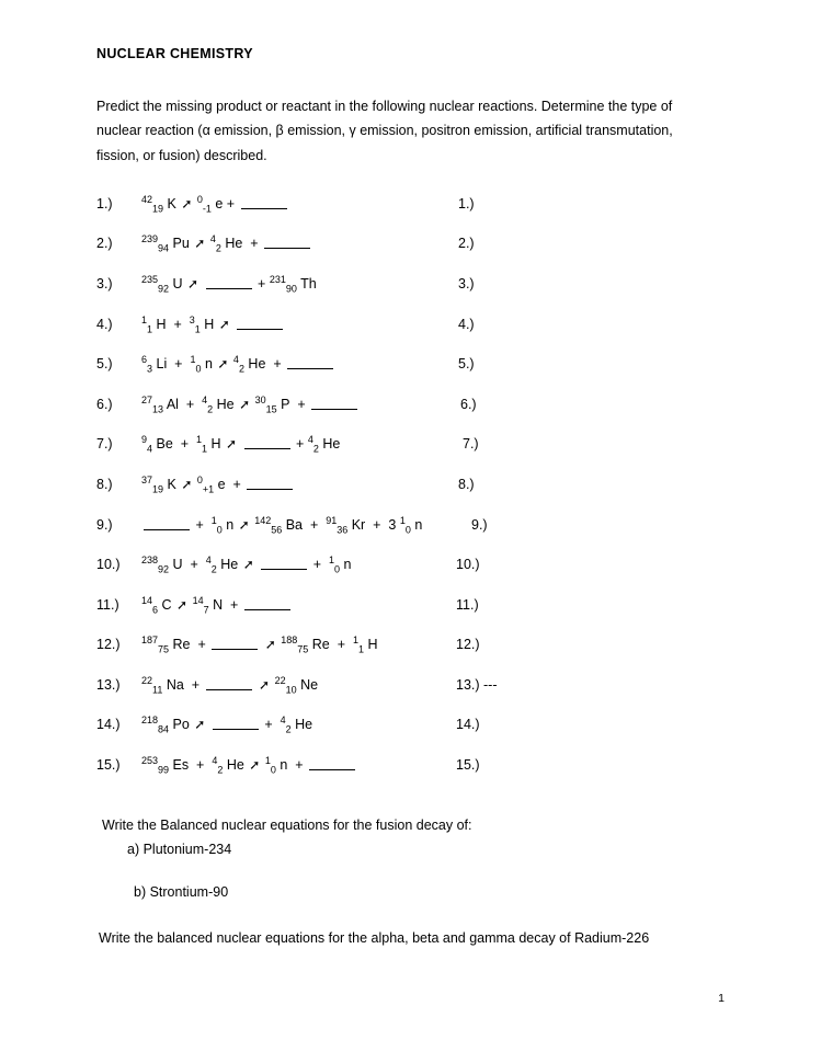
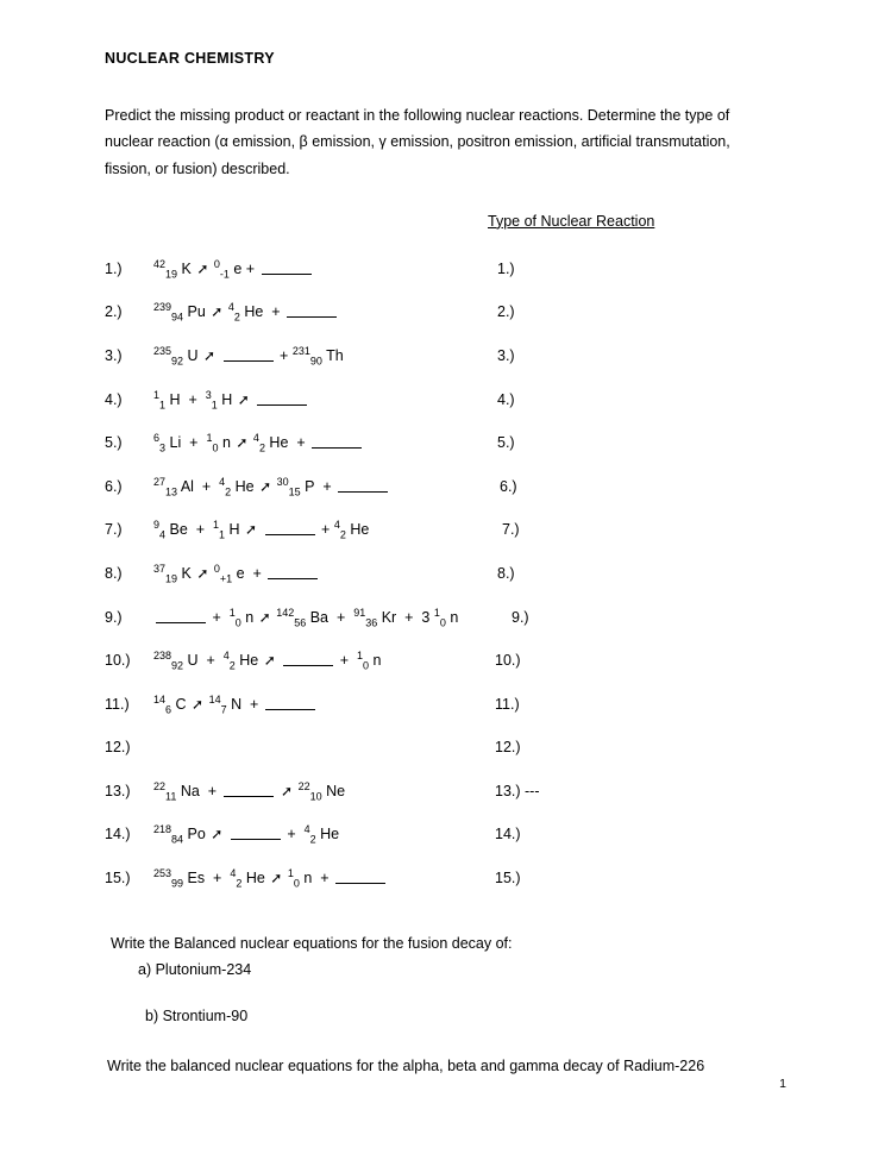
  NUCLEAR CHEMISTRY
  Predict the missing product or reactant in the following nuclear reactions. Determine the type of nuclear reaction (α emission, β emission, γ emission, positron emission, artificial transmutation, fission, or fusion) described.
+ Type of Nuclear Reaction
  1.)
  4219 K ➚ 0-1 e +
  1.)
  2.)
  23994 Pu ➚ 42 He +
  2.)
  3.)
  23592 U ➚ + 23190 Th
  3.)
  4.)
  11 H + 31 H ➚
  4.)
  5.)
  63 Li + 10 n ➚ 42 He +
  5.)
  6.)
  2713 Al + 42 He ➚ 3015 P +
  6.)
  7.)
  94 Be + 11 H ➚ + 42 He
  7.)
  8.)
  3719 K ➚ 0+1 e +
  8.)
  9.)
  + 10 n ➚ 14256 Ba + 9136 Kr + 3 10 n
  9.)
  10.)
  23892 U + 42 He ➚ + 10 n
  10.)
  11.)
  146 C ➚ 147 N +
  11.)
  12.)
- 18775 Re + ➚ 18875 Re + 11 H
  12.)
  13.)
  2211 Na + ➚ 2210 Ne
  13.) ---
  14.)
  21884 Po ➚ + 42 He
  14.)
  15.)
  25399 Es + 42 He ➚ 10 n +
  15.)
  Write the Balanced nuclear equations for the fusion decay of:
  a) Plutonium-234
  b) Strontium-90
  Write the balanced nuclear equations for the alpha, beta and gamma decay of Radium-226
  1
